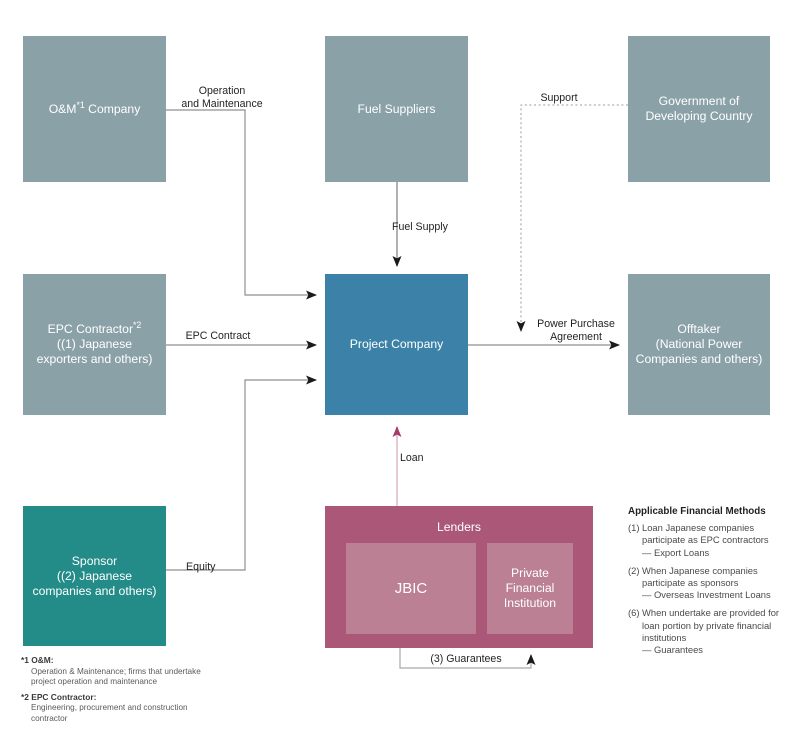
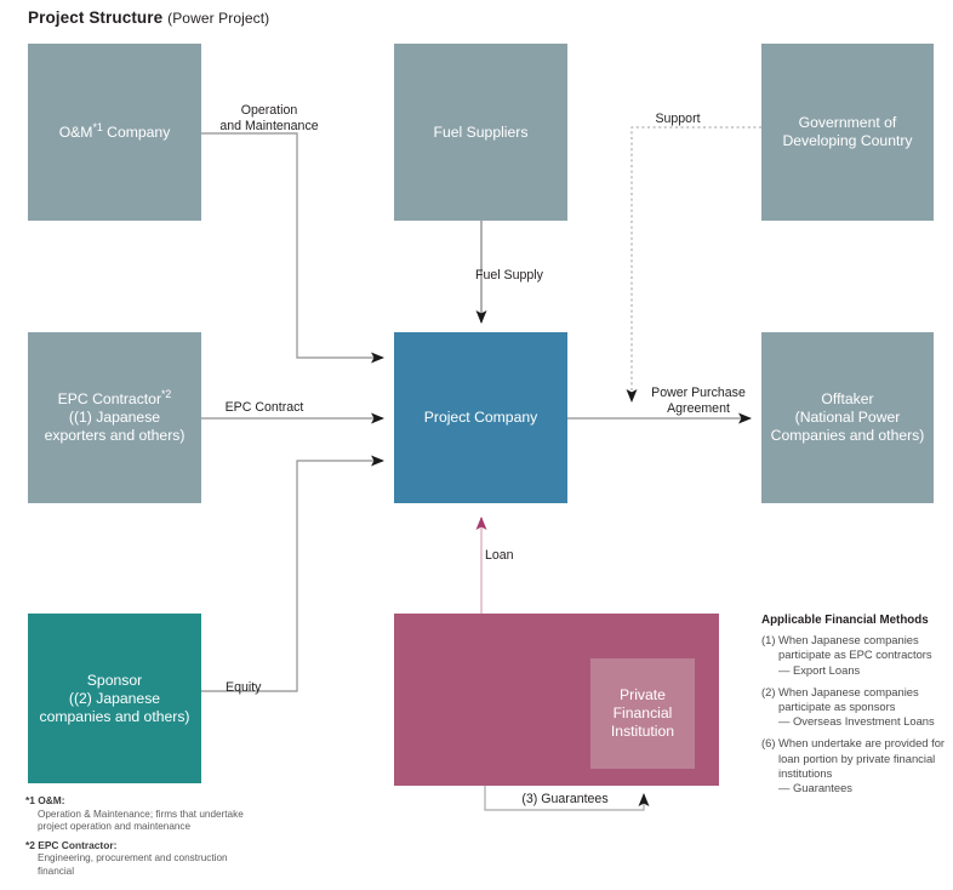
+ Project Structure (Power Project)
  O&M*1 Company
  Fuel Suppliers
  Government of
  Developing Country
  EPC Contractor*2
  ((1) Japanese
  exporters and others)
  Project Company
  Offtaker
  (National Power
  Companies and others)
  Sponsor
  ((2) Japanese
  companies and others)
- Lenders
- JBIC
  Private
  Financial
  Institution
  Operation
  and Maintenance
  Support
  Fuel Supply
  EPC Contract
  Power Purchase
  Agreement
  Equity
  Loan
  (3) Guarantees
  *1 O&M:
  Operation & Maintenance; firms that undertake project operation and maintenance
  *2 EPC Contractor:
- Engineering, procurement and construction contractor
+ Engineering, procurement and construction financial
  Applicable Financial Methods
  (1)
- Loan Japanese companies participate as EPC contractors
+ When Japanese companies participate as EPC contractors
  — Export Loans
  (2)
  When Japanese companies participate as sponsors
  — Overseas Investment Loans
  (6)
  When undertake are provided for loan portion by private financial institutions
  — Guarantees
